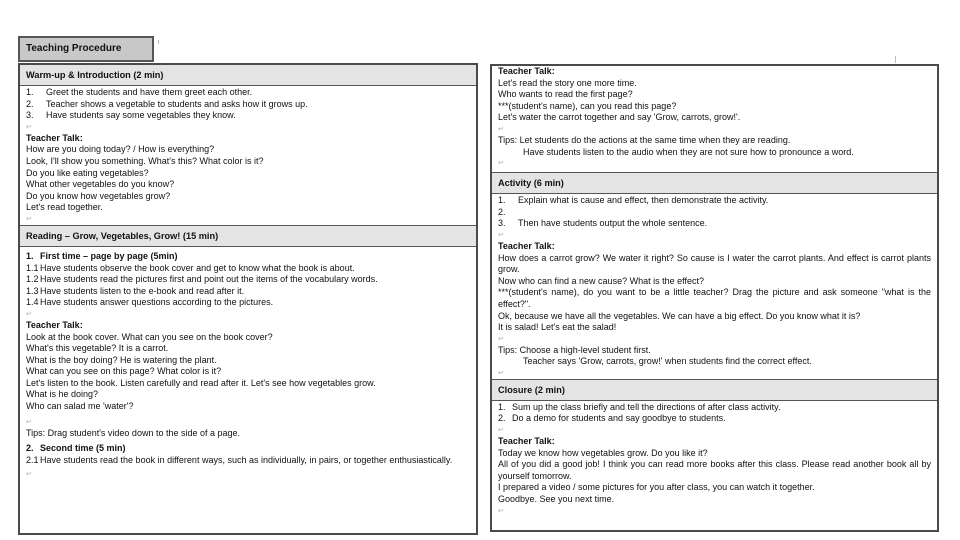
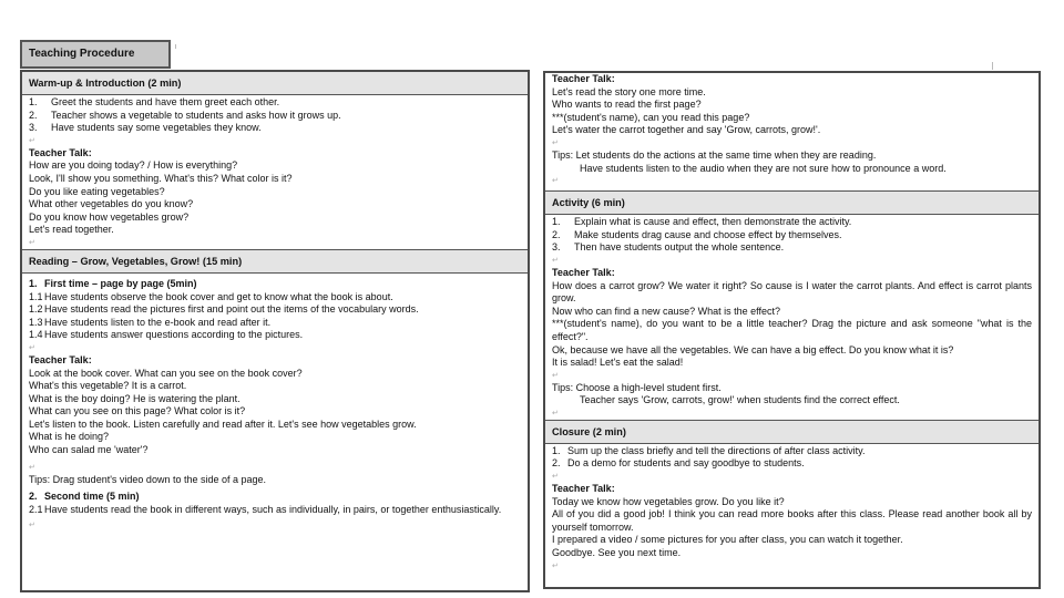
  Teaching Procedure
  Warm-up & Introduction (2 min)
  1.
  Greet the students and have them greet each other.
  2.
  Teacher shows a vegetable to students and asks how it grows up.
  3.
  Have students say some vegetables they know.
  Teacher Talk:
  How are you doing today? / How is everything?
  Look, I'll show you something. What's this? What color is it?
  Do you like eating vegetables?
  What other vegetables do you know?
  Do you know how vegetables grow?
  Let's read together.
  Reading – Grow, Vegetables, Grow! (15 min)
  1.
  First time – page by page (5min)
  1.1
  Have students observe the book cover and get to know what the book is about.
  1.2
  Have students read the pictures first and point out the items of the vocabulary words.
  1.3
  Have students listen to the e-book and read after it.
  1.4
  Have students answer questions according to the pictures.
  Teacher Talk:
  Look at the book cover. What can you see on the book cover?
  What's this vegetable? It is a carrot.
  What is the boy doing? He is watering the plant.
  What can you see on this page? What color is it?
  Let's listen to the book. Listen carefully and read after it. Let's see how vegetables grow.
  What is he doing?
  Who can salad me 'water'?
  Tips: Drag student's video down to the side of a page.
  2.
  Second time (5 min)
  2.1
  Have students read the book in different ways, such as individually, in pairs, or together enthusiastically.
  Teacher Talk:
  Let's read the story one more time.
  Who wants to read the first page?
  ***(student's name), can you read this page?
  Let's water the carrot together and say 'Grow, carrots, grow!'.
  Tips: Let students do the actions at the same time when they are reading.
  Have students listen to the audio when they are not sure how to pronounce a word.
  Activity (6 min)
  1.
  Explain what is cause and effect, then demonstrate the activity.
  2.
+ Make students drag cause and choose effect by themselves.
  3.
  Then have students output the whole sentence.
  Teacher Talk:
  How does a carrot grow? We water it right? So cause is I water the carrot plants. And effect is carrot plants grow.
  Now who can find a new cause? What is the effect?
  ***(student's name), do you want to be a little teacher? Drag the picture and ask someone "what is the effect?".
  Ok, because we have all the vegetables. We can have a big effect. Do you know what it is?
  It is salad! Let's eat the salad!
  Tips: Choose a high-level student first.
  Teacher says 'Grow, carrots, grow!' when students find the correct effect.
  Closure (2 min)
  1.
  Sum up the class briefly and tell the directions of after class activity.
  2.
  Do a demo for students and say goodbye to students.
  Teacher Talk:
  Today we know how vegetables grow. Do you like it?
  All of you did a good job! I think you can read more books after this class. Please read another book all by yourself tomorrow.
  I prepared a video / some pictures for you after class, you can watch it together.
  Goodbye. See you next time.
